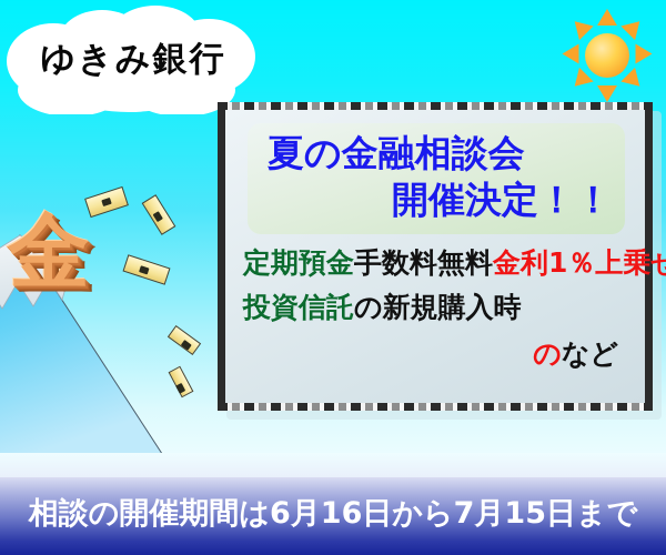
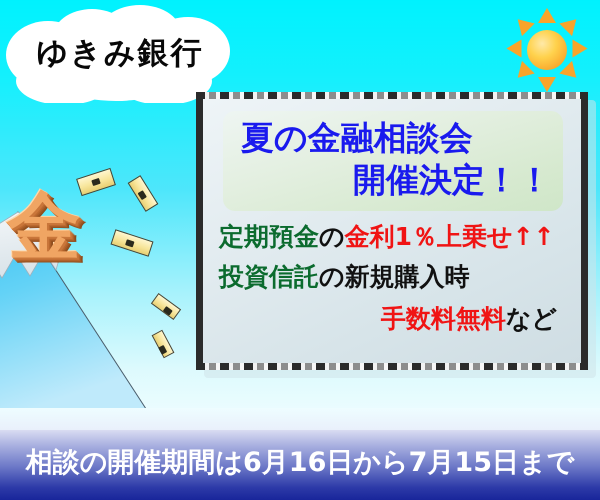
  金
  ゆきみ銀行
  夏の金融相談会
  開催決定！！
- 定期預金手数料無料金利1％上乗せ
+ 定期預金の金利1％上乗せ↑↑
  投資信託の新規購入時
- のなど
+ 手数料無料など
  相談の開催期間は6月16日から7月15日まで
